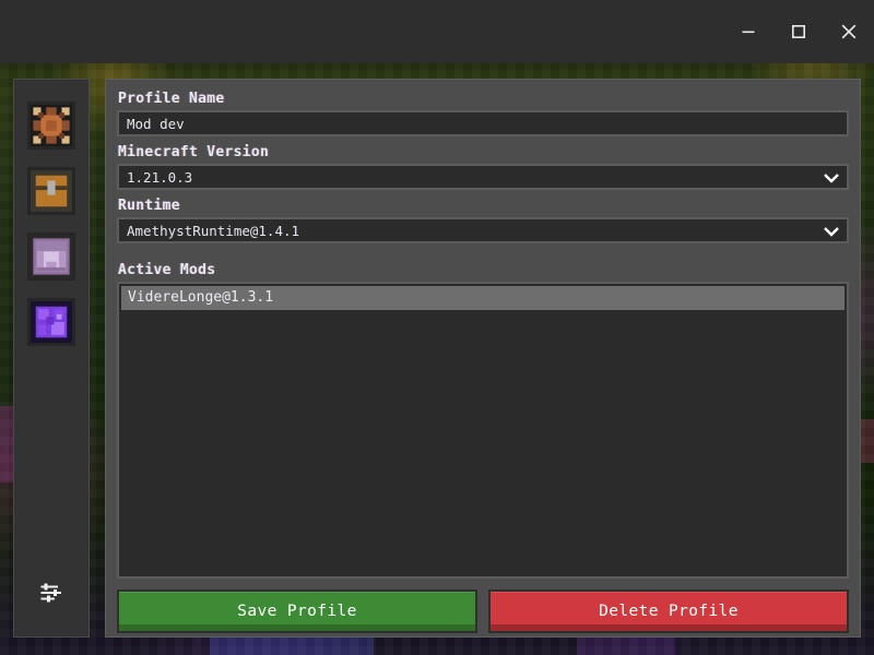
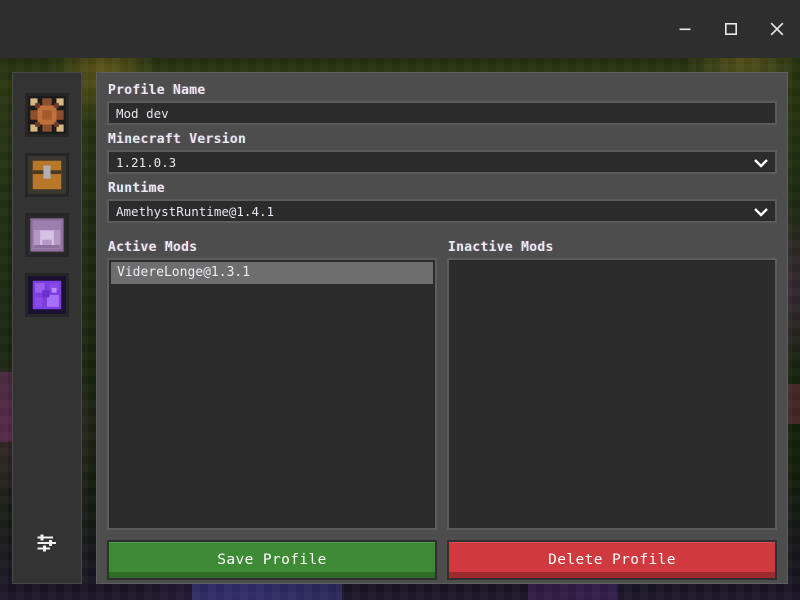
  Profile Name
  Mod dev
  Minecraft Version
  1.21.0.3
  Runtime
  AmethystRuntime@1.4.1
  Active Mods
  VidereLonge@1.3.1
+ Inactive Mods
  Save Profile
  Delete Profile
